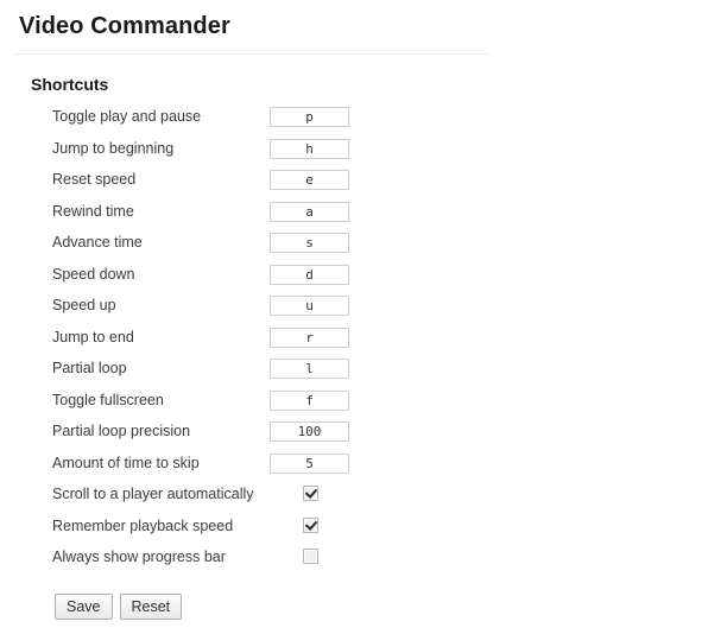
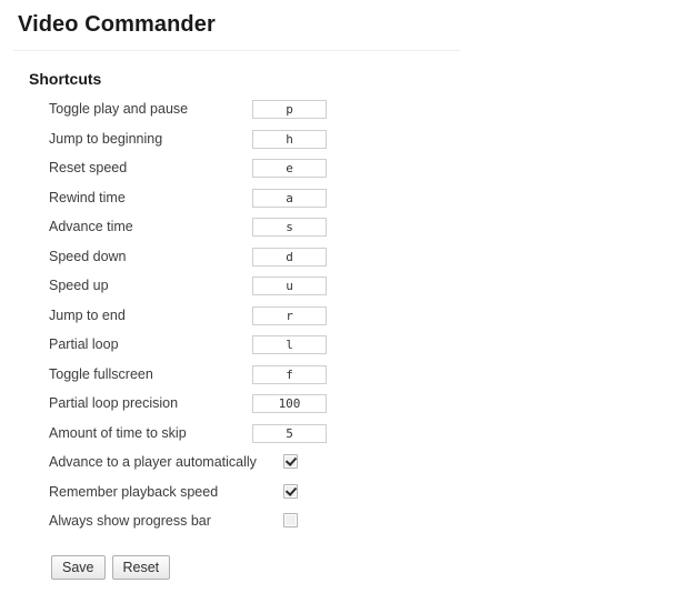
  Video Commander
  Shortcuts
  Toggle play and pause
  p
  Jump to beginning
  h
  Reset speed
  e
  Rewind time
  a
  Advance time
  s
  Speed down
  d
  Speed up
  u
  Jump to end
  r
  Partial loop
  l
  Toggle fullscreen
  f
  Partial loop precision
  100
  Amount of time to skip
  5
- Scroll to a player automatically
+ Advance to a player automatically
  Remember playback speed
  Always show progress bar
  Save Reset
